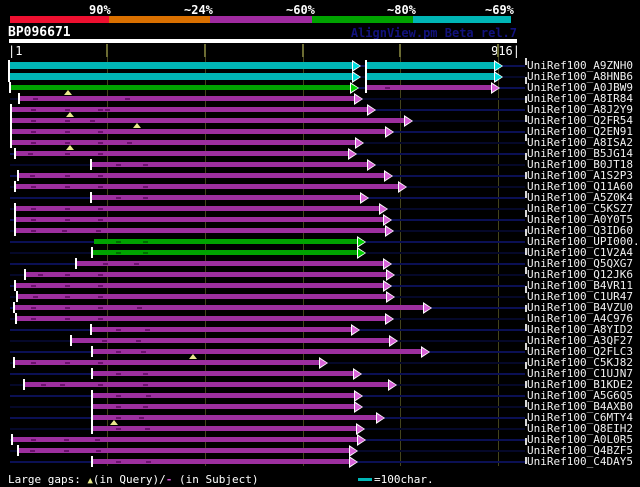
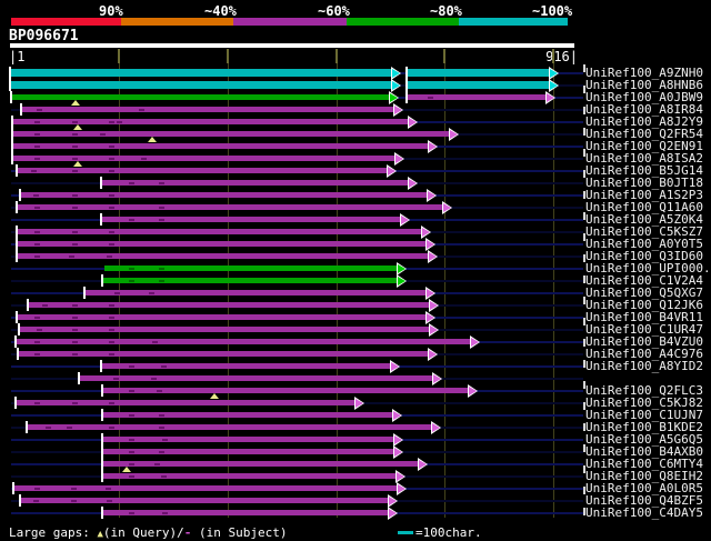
  90%
- ~24%
+ ~40%
  ~60%
  ~80%
- ~69%
+ ~100%
  BP096671
- AlignView.pm Beta rel.7
  |1
  916|
  UniRef100_A9ZNH0
  UniRef100_A8HNB6
  UniRef100_A0JBW9
  UniRef100_A8IR84
  UniRef100_A8J2Y9
  UniRef100_Q2FR54
  UniRef100_Q2EN91
  UniRef100_A8ISA2
  UniRef100_B5JG14
  UniRef100_B0JT18
  UniRef100_A1S2P3
  UniRef100_Q11A60
  UniRef100_A5Z0K4
  UniRef100_C5KSZ7
  UniRef100_A0Y0T5
  UniRef100_Q3ID60
  UniRef100_UPI000.
  UniRef100_C1V2A4
  UniRef100_Q5QXG7
  UniRef100_Q12JK6
  UniRef100_B4VR11
  UniRef100_C1UR47
  UniRef100_B4VZU0
  UniRef100_A4C976
  UniRef100_A8YID2
- UniRef100_A3QF27
  UniRef100_Q2FLC3
  UniRef100_C5KJ82
  UniRef100_C1UJN7
  UniRef100_B1KDE2
  UniRef100_A5G6Q5
  UniRef100_B4AXB0
  UniRef100_C6MTY4
  UniRef100_Q8EIH2
  UniRef100_A0L0R5
  UniRef100_Q4BZF5
  UniRef100_C4DAY5
  Large gaps: ▲(in Query)/- (in Subject)
  =100char.
